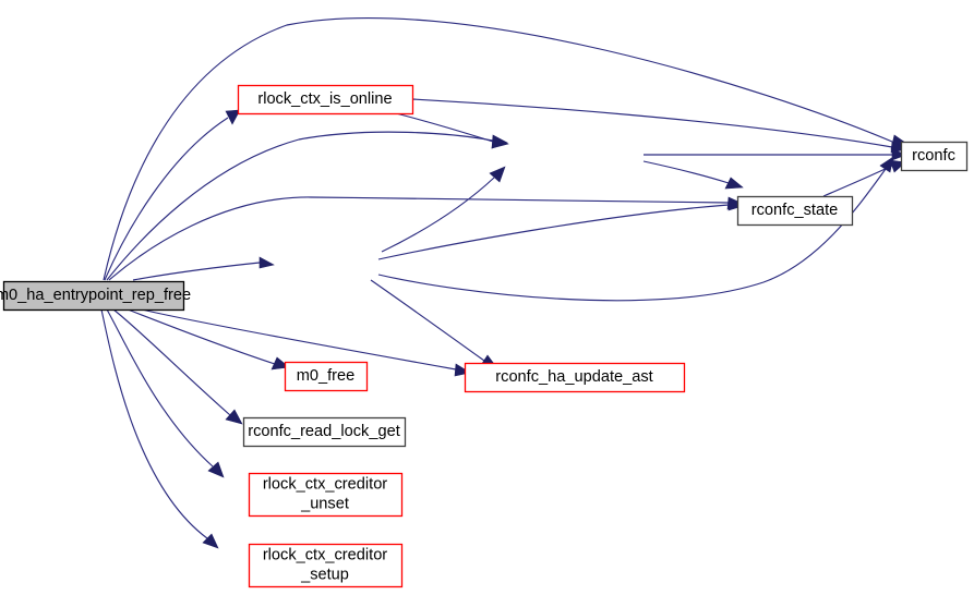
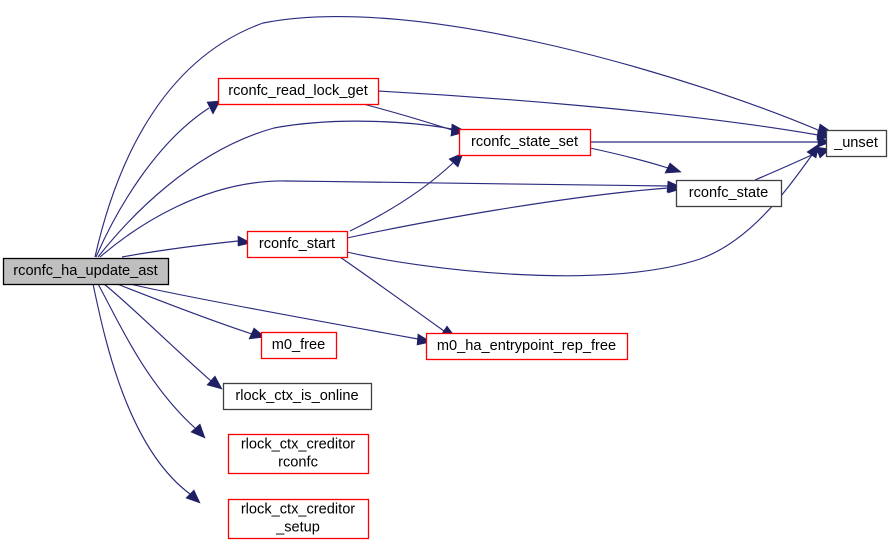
- m0_ha_entrypoint_rep_free
+ rconfc_ha_update_ast
- rlock_ctx_is_online
+ rconfc_read_lock_get
+ rconfc_state_set
- rconfc
+ _unset
  rconfc_state
+ rconfc_start
  m0_free
- rconfc_ha_update_ast
+ m0_ha_entrypoint_rep_free
- rconfc_read_lock_get
+ rlock_ctx_is_online
  rlock_ctx_creditor
- _unset
+ rconfc
  rlock_ctx_creditor
  _setup
